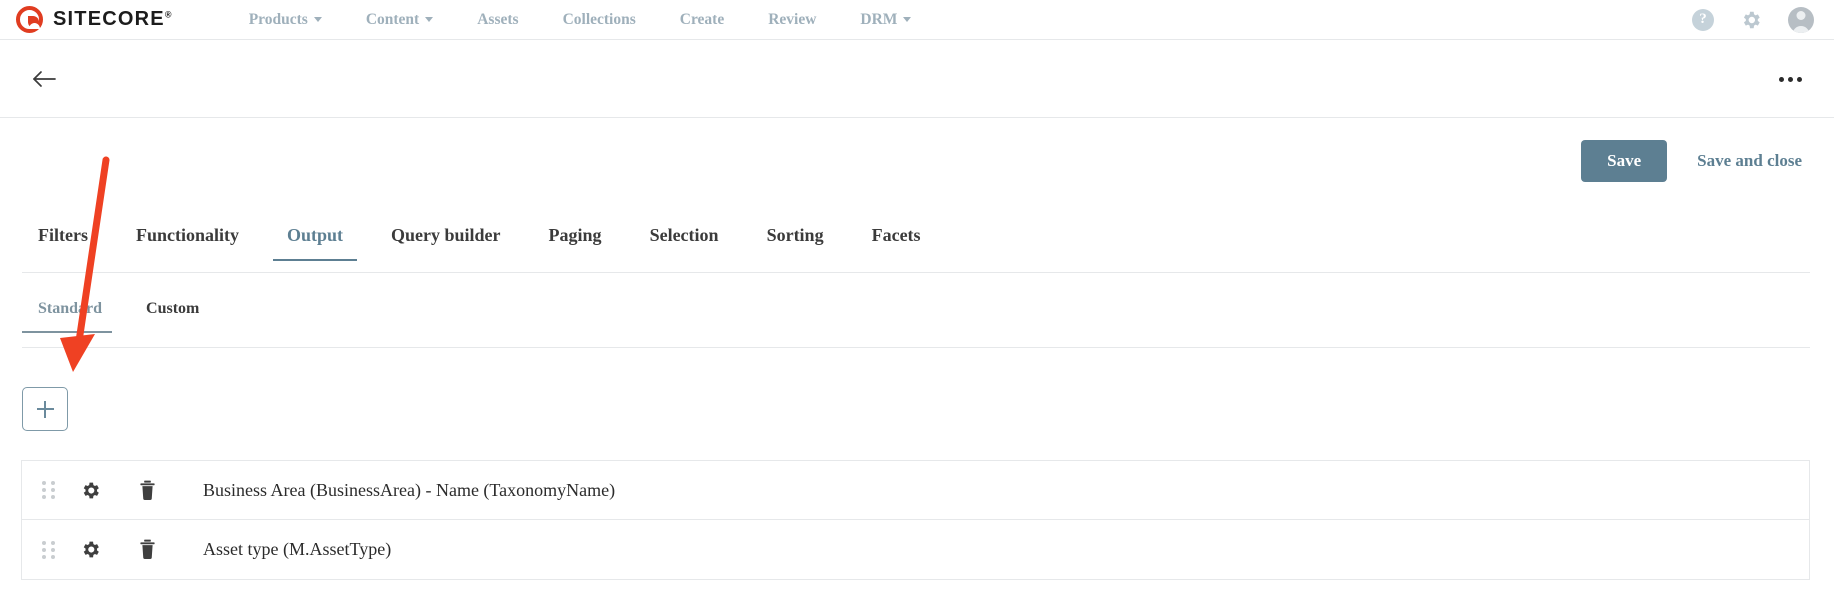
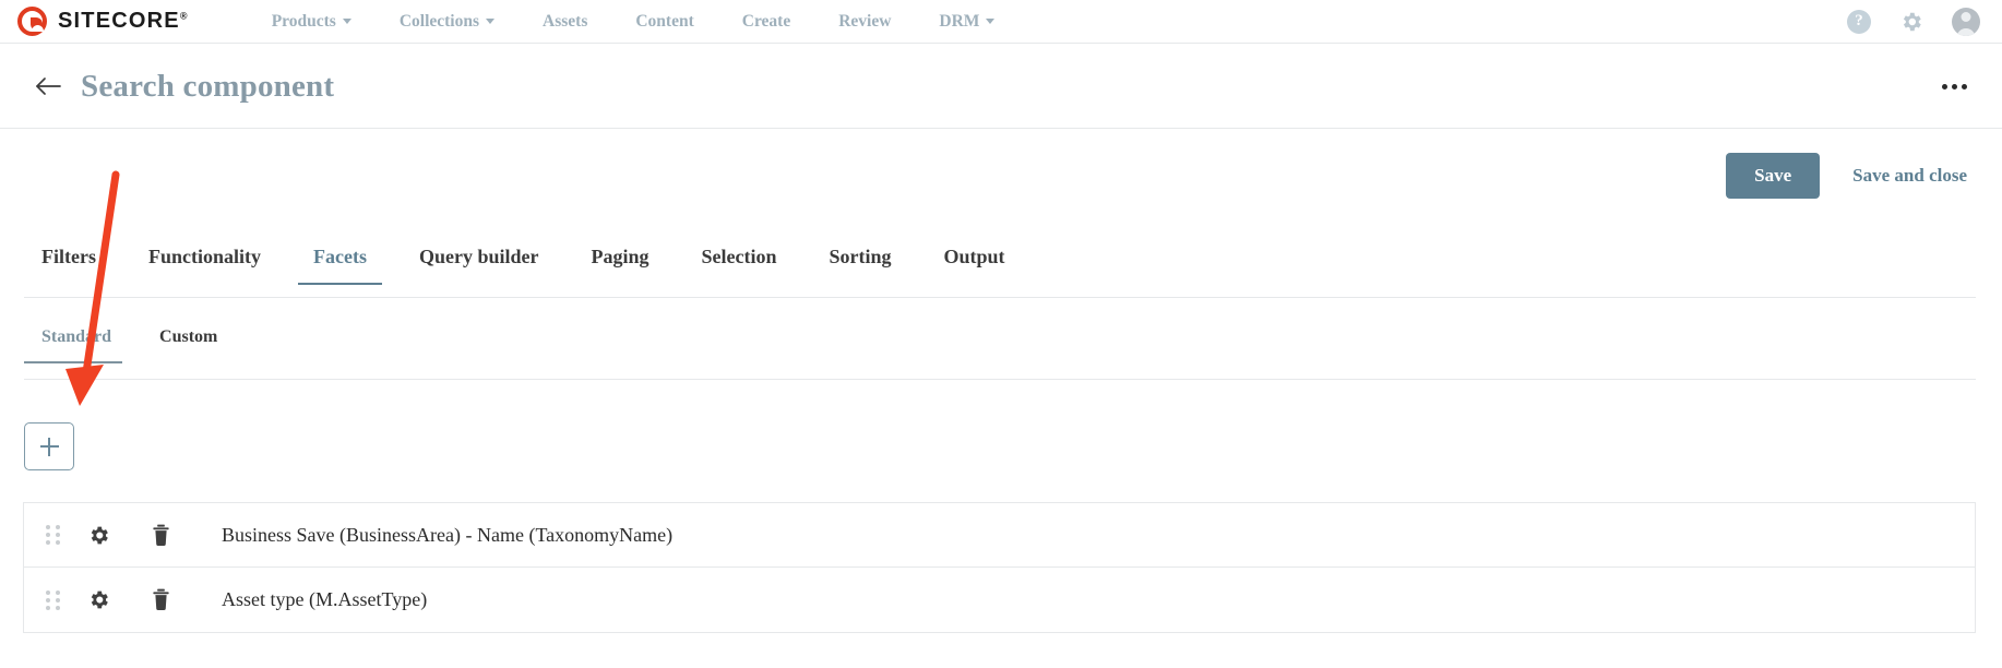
  SITECORE®
  Products
- Content
+ Collections
  Assets
- Collections
+ Content
  Create
  Review
  DRM
  ?
+ Search component
  Save
  Save and close
  Filters
  Functionality
- Output
+ Facets
  Query builder
  Paging
  Selection
  Sorting
- Facets
+ Output
  Standrd
  Custom
- Business Area (BusinessArea) - Name (TaxonomyName)
+ Business Save (BusinessArea) - Name (TaxonomyName)
  Asset type (M.AssetType)
